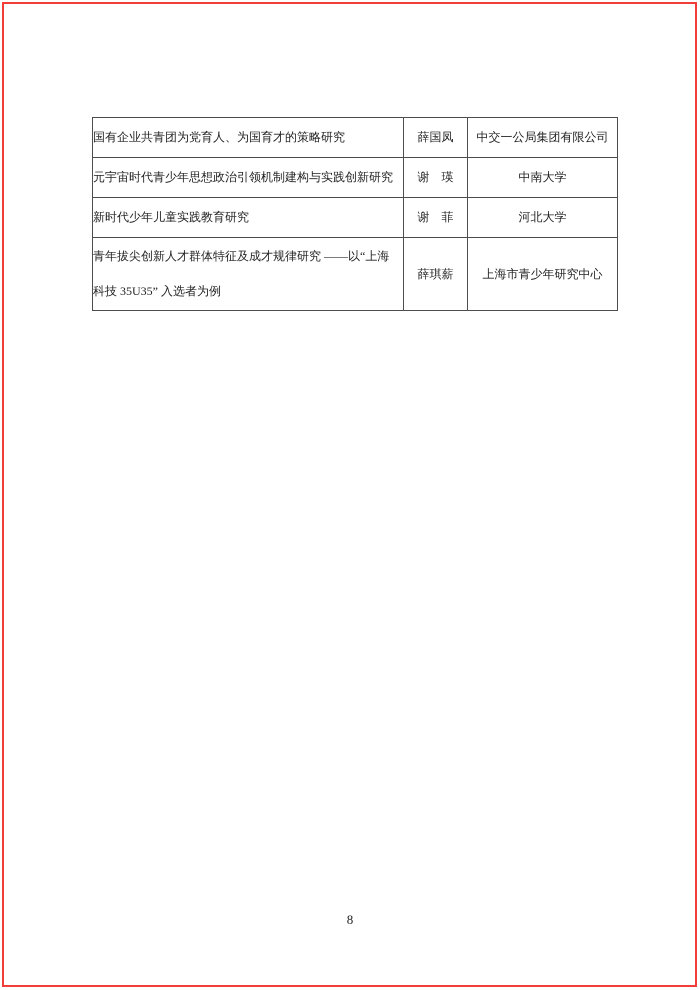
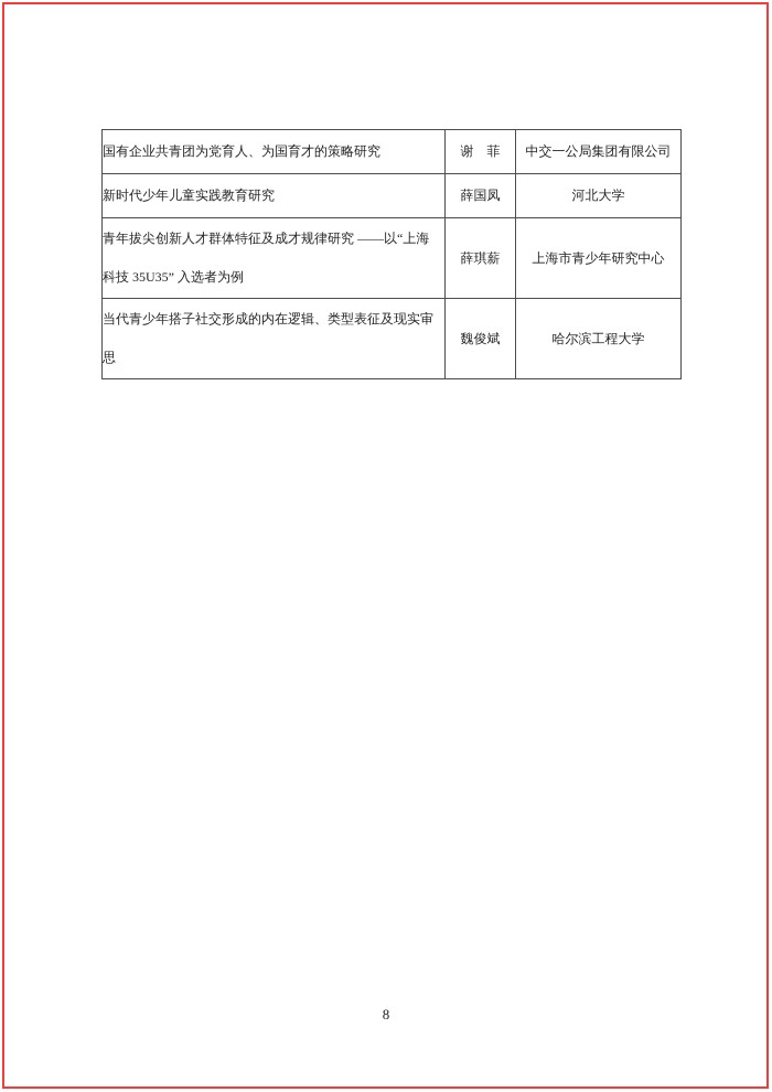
- 国有企业共青团为党育人、为国育才的策略研究	薛国凤	中交一公局集团有限公司
+ 国有企业共青团为党育人、为国育才的策略研究	谢 菲	中交一公局集团有限公司
- 元宇宙时代青少年思想政治引领机制建构与实践创新研究	谢 瑛	中南大学
- 新时代少年儿童实践教育研究	谢 菲	河北大学
+ 新时代少年儿童实践教育研究	薛国凤	河北大学
  青年拔尖创新人才群体特征及成才规律研究 ——以“上海科技 35U35” 入选者为例	薛琪薪	上海市青少年研究中心
+ 当代青少年搭子社交形成的内在逻辑、类型表征及现实审思	魏俊斌	哈尔滨工程大学
  8
